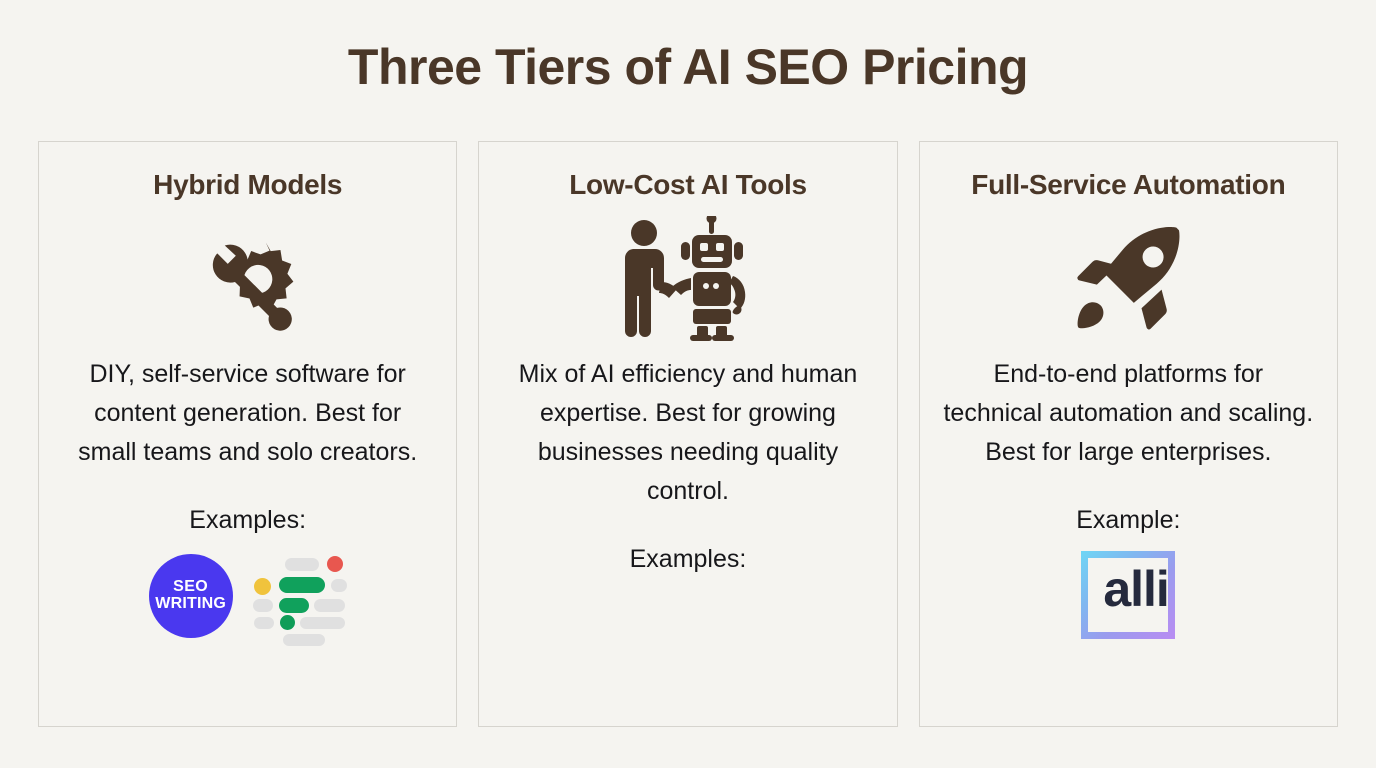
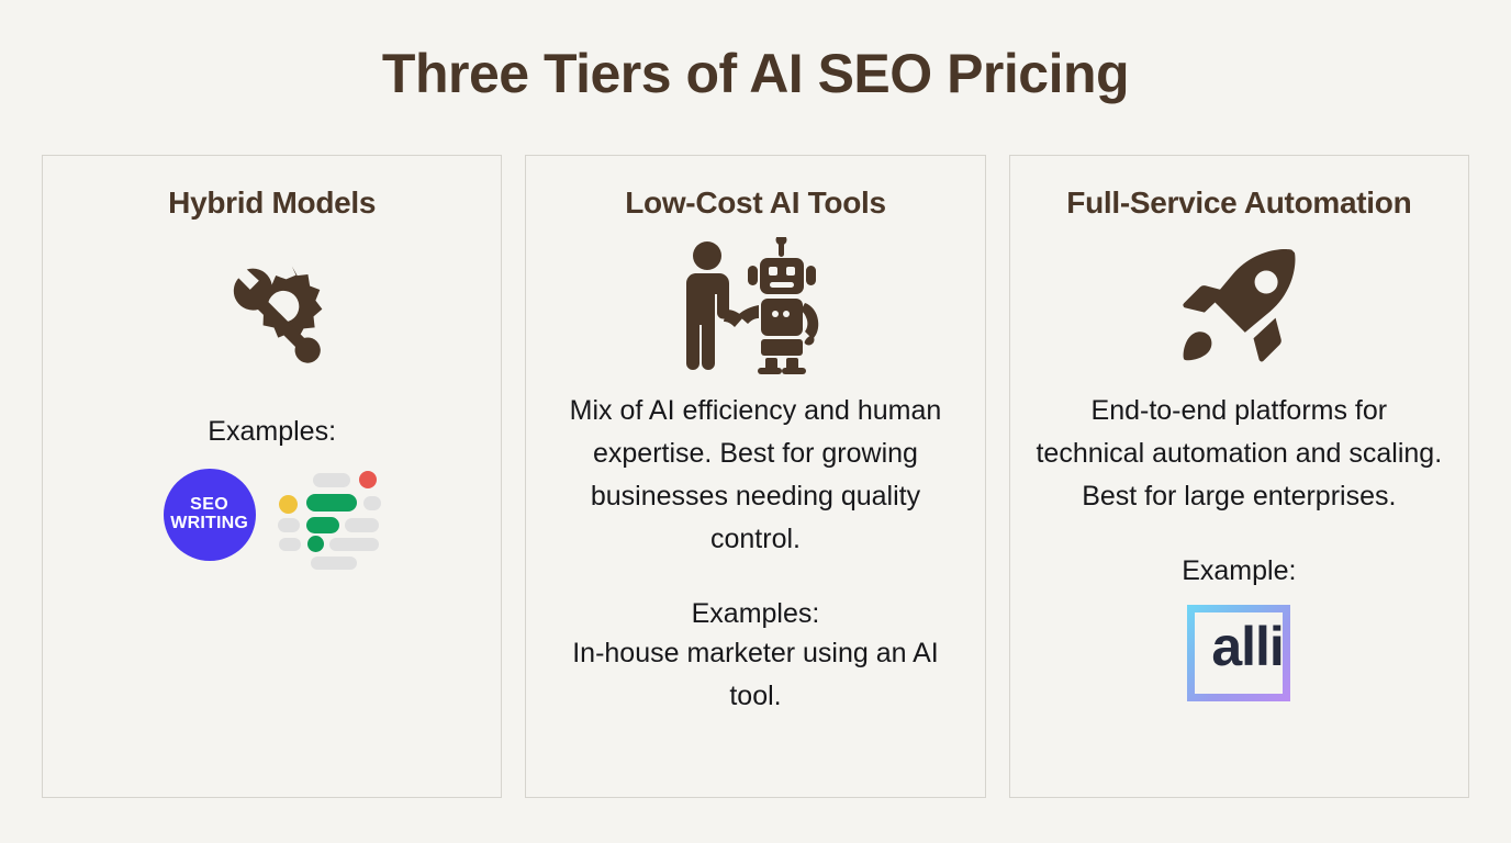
  Three Tiers of AI SEO Pricing
  Hybrid Models
- DIY, self-service software for content generation. Best for small teams and solo creators.
  Examples:
  SEO
  WRITING
  Low-Cost AI Tools
  Mix of AI efficiency and human expertise. Best for growing businesses needing quality control.
  Examples:
+ In-house marketer using an AI tool.
  Full-Service Automation
  End-to-end platforms for technical automation and scaling. Best for large enterprises.
  Example:
  alli
